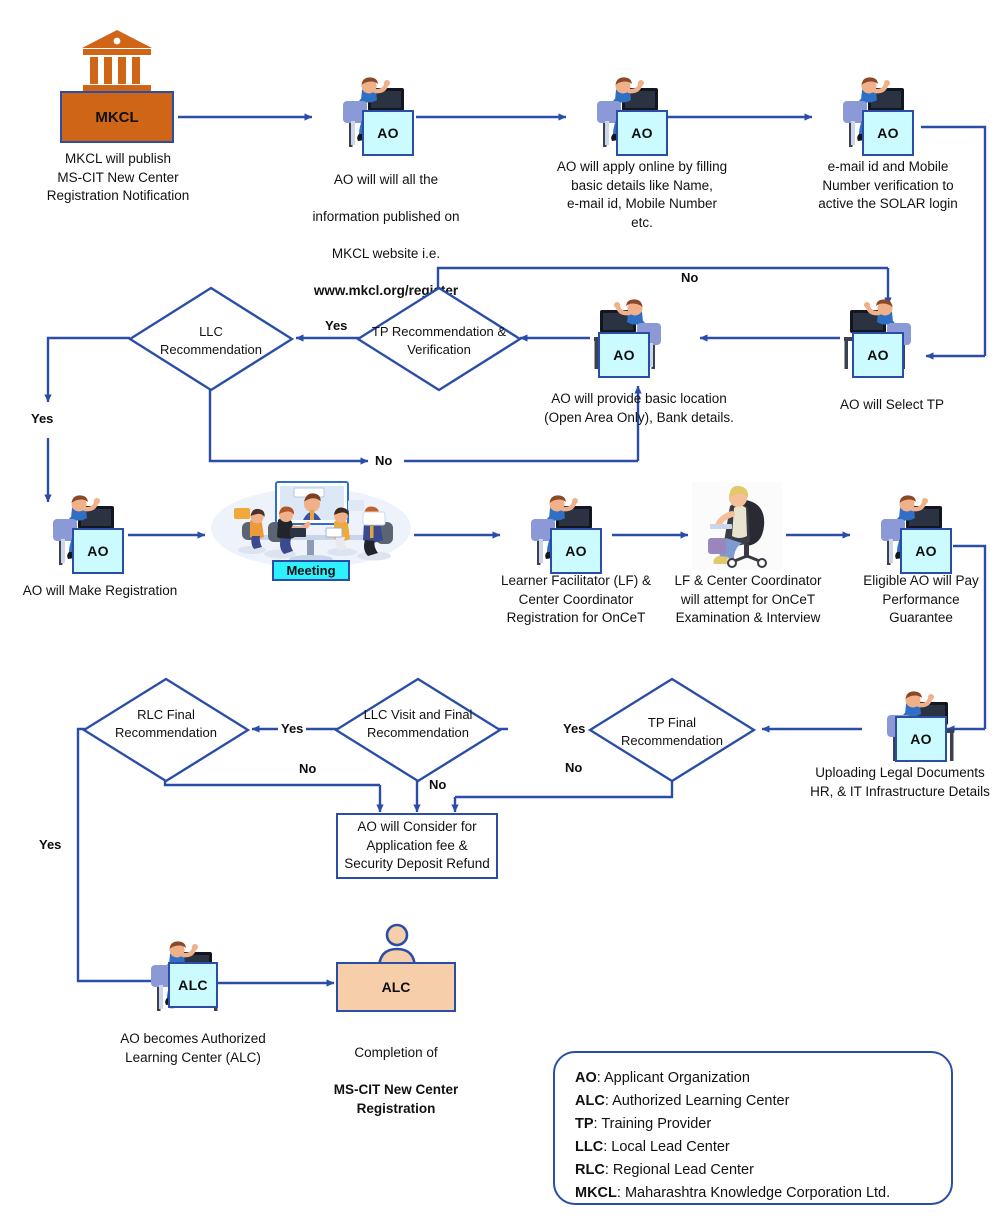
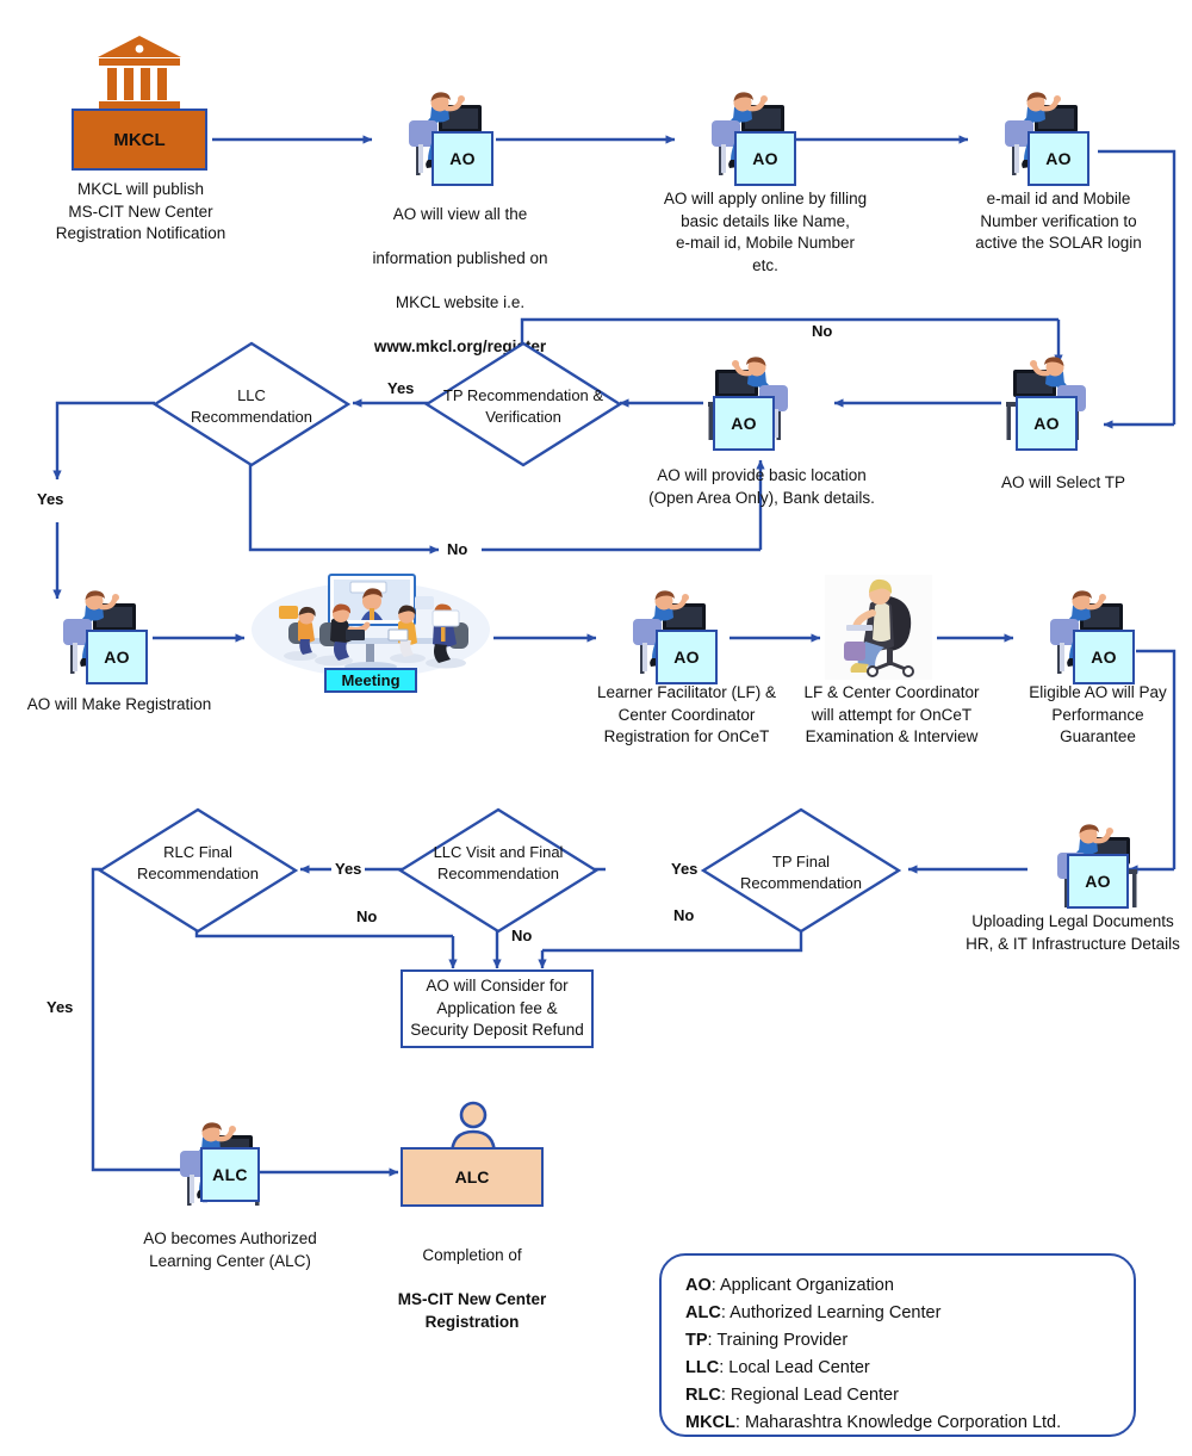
  MKCL
  MKCL will publish
  MS-CIT New Center
  Registration Notification
  AO
- AO will will all the
+ AO will view all the
  information published on
  MKCL website i.e.
  www.mkcl.org/regier
  AO
  AO will apply online by filling
  basic details like Name,
  e-mail id, Mobile Number
  etc.
  AO
  e-mail id and Mobile
  Number verification to
  active the SOLAR login
  AO
  AO will Select TP
  AO
  AO will provide basic location
  (Open Area Only), Bank details.
  TP Recommendation &
  Verification
  LLC
  Recommendation
  Yes
  No
  Yes
  No
  AO
  AO will Make Registration
  Meeting
  AO
  Learner Facilitator (LF) &
  Center Coordinator
  Registration for OnCeT
  LF & Center Coordinator
  will attempt for OnCeT
  Examination & Interview
  AO
  Eligible AO will Pay
  Performance
  Guarantee
  AO
  Uploading Legal Documents
  HR, & IT Infrastructure Details
  TP Final
  Recommendation
  LLC Visit and Final
  Recommendation
  RLC Final
  Recommendation
  Yes
  No
  Yes
  No
  No
  Yes
  AO will Consider for
  Application fee &
  Security Deposit Refund
  ALC
  AO becomes Authorized
  Learning Center (ALC)
  ALC
  Completion of
  MS-CIT New Center Registration
  AO: Applicant Organization
  ALC: Authorized Learning Center
  TP: Training Provider
  LLC: Local Lead Center
  RLC: Regional Lead Center
  MKCL: Maharashtra Knowledge Corporation Ltd.
